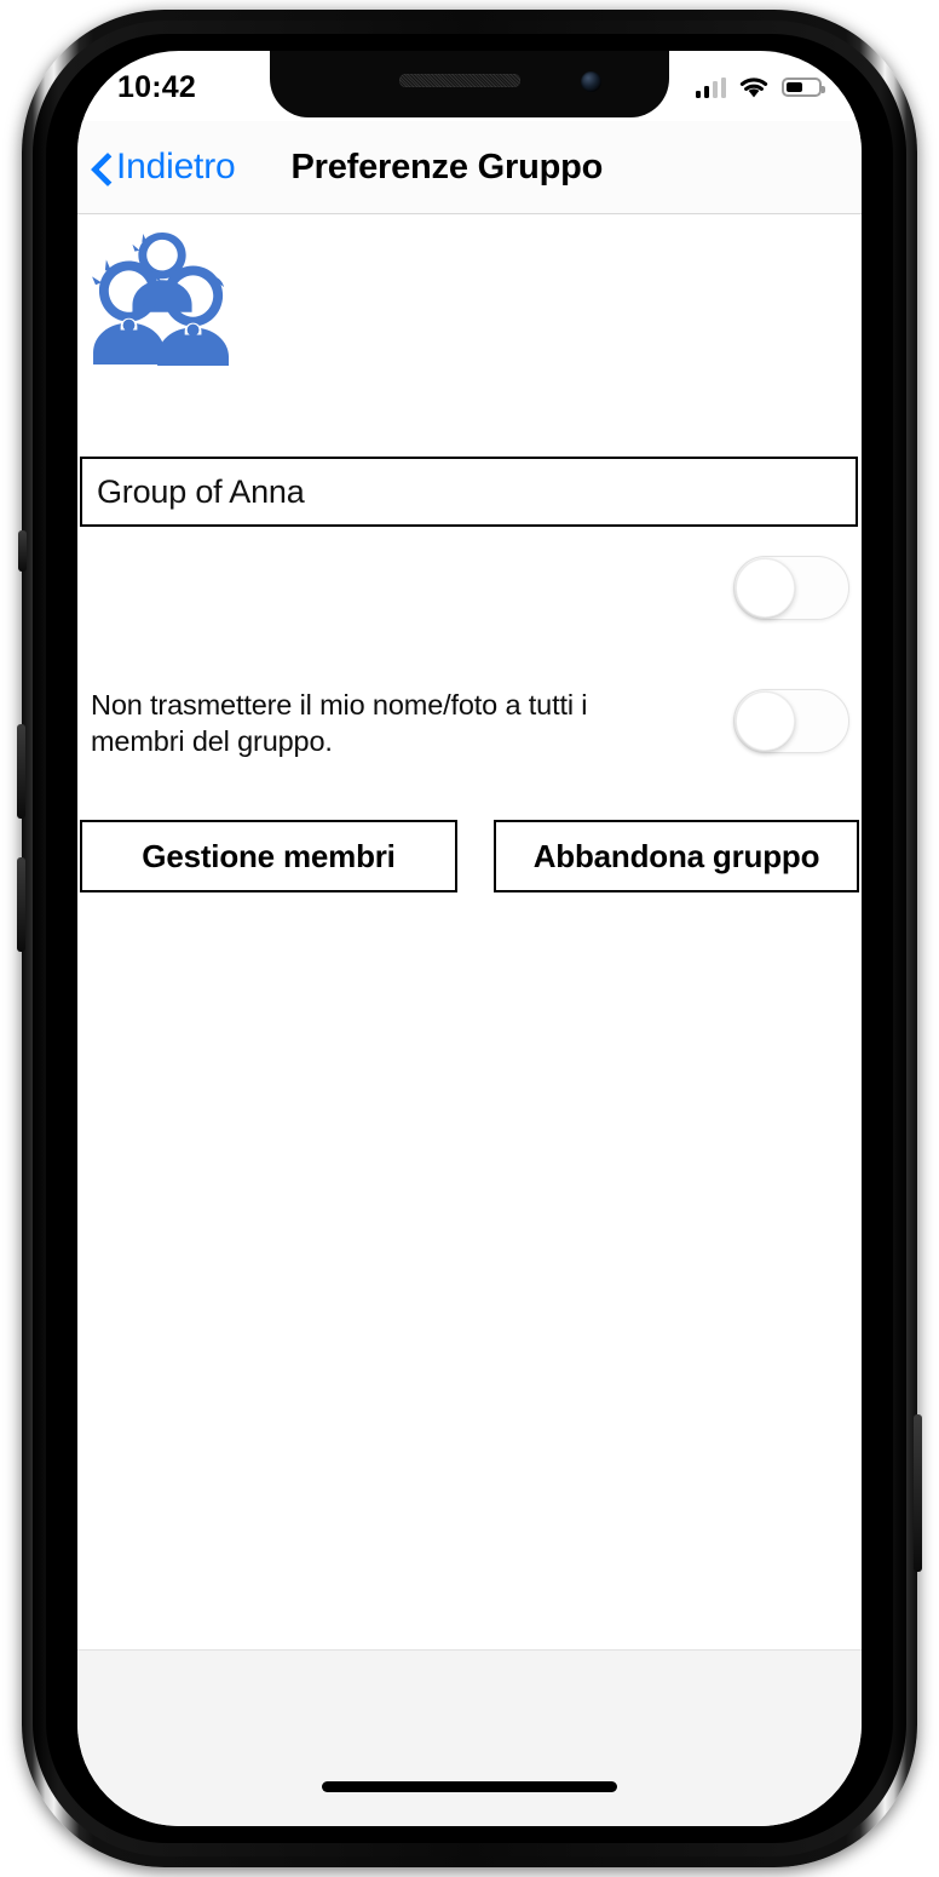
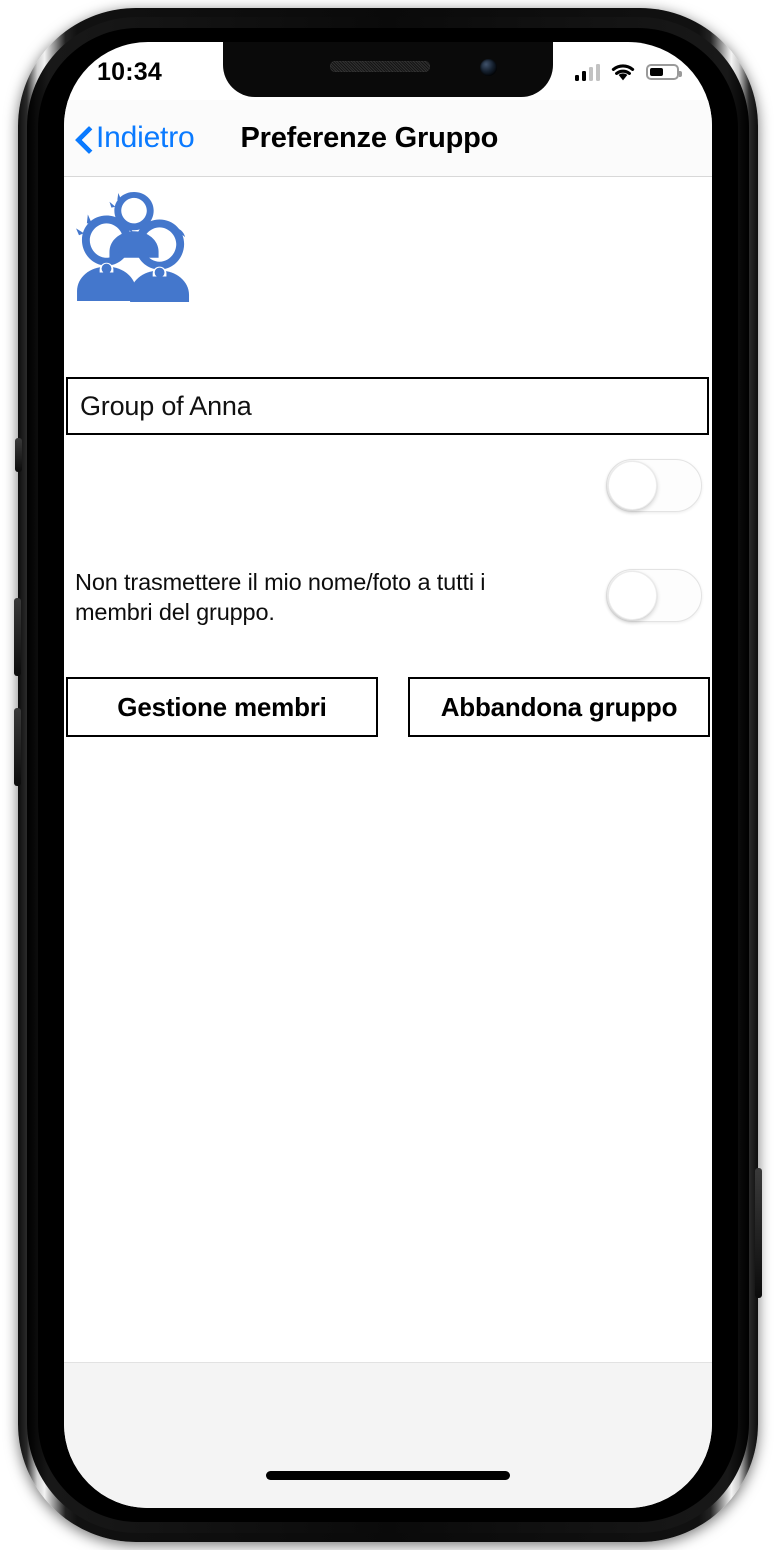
- 10:42
+ 10:34
  Indietro
  Preferenze Gruppo
  Group of Anna
  Non trasmettere il mio nome/foto a tutti i
  membri del gruppo.
  Gestione membri
  Abbandona gruppo
